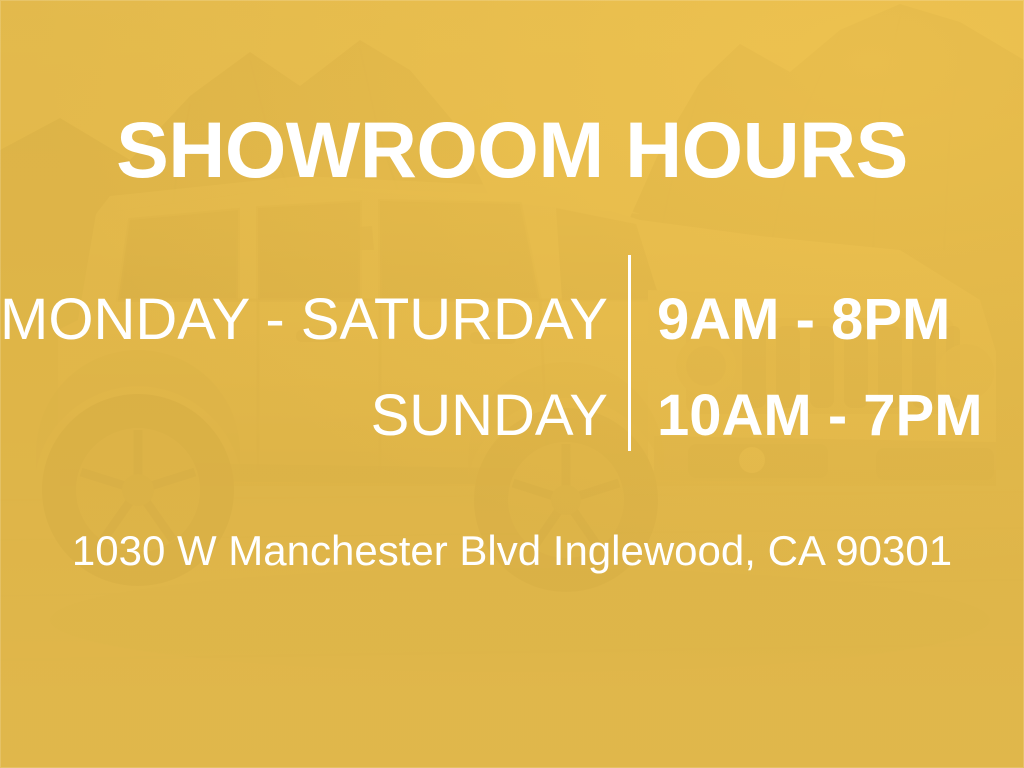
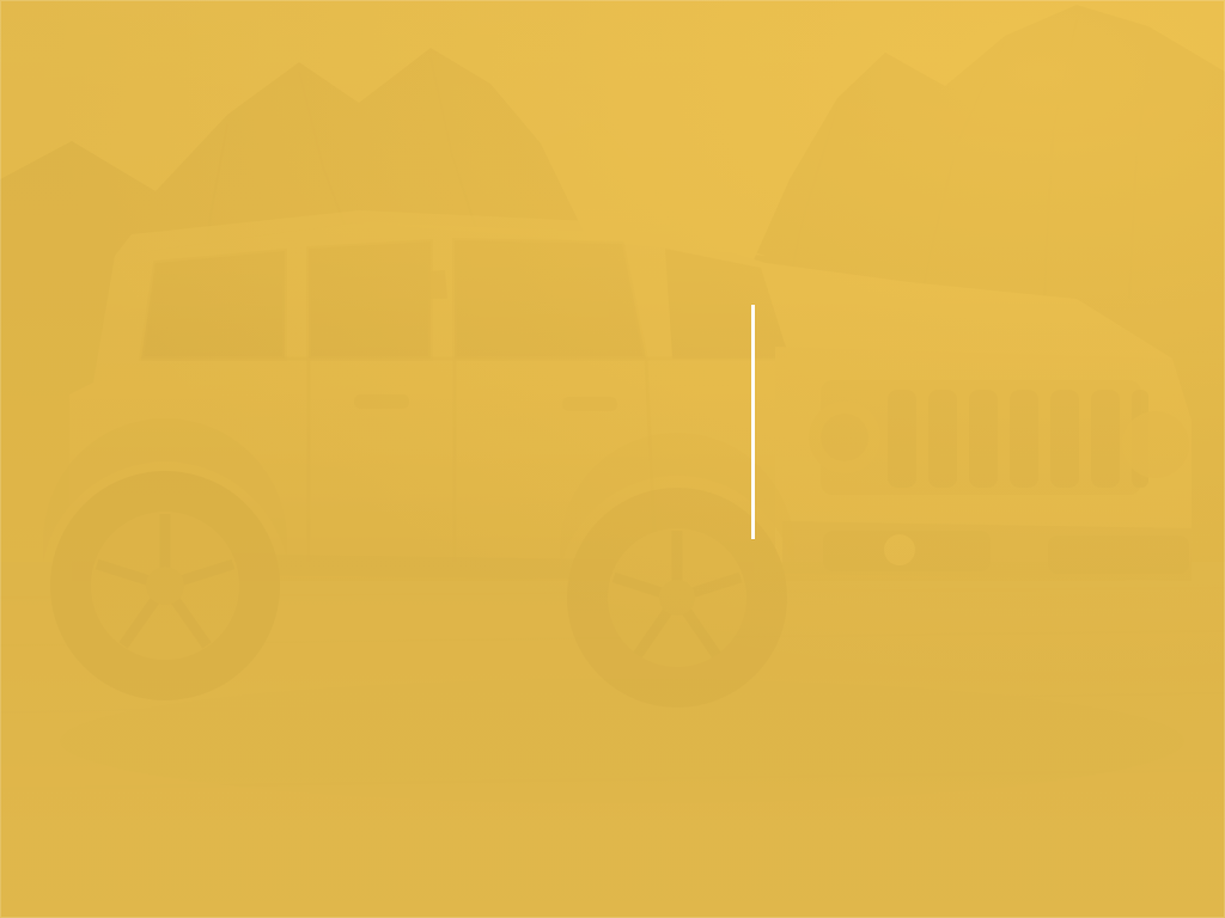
- SHOWROOM HOURS
- MONDAY - SATURDAY
- 9AM - 8PM
- SUNDAY
- 10AM - 7PM
- 1030 W Manchester Blvd Inglewood, CA 90301
